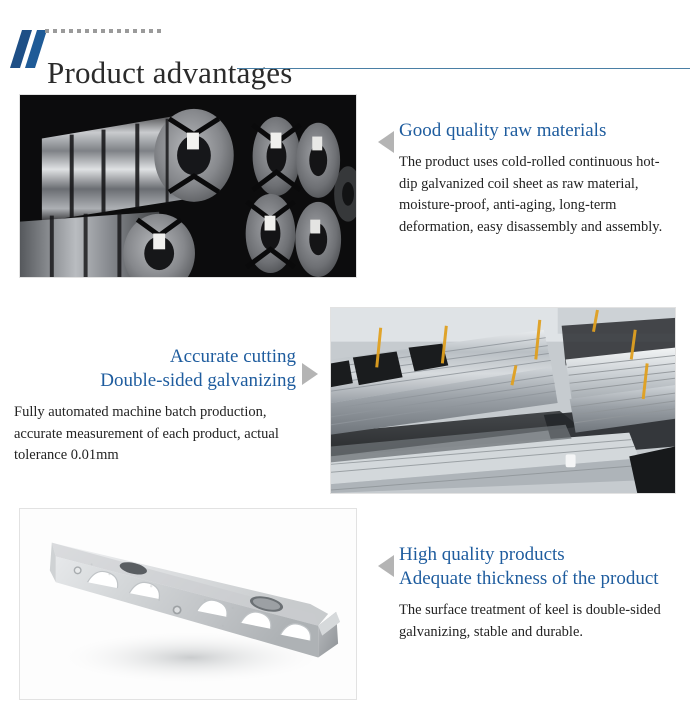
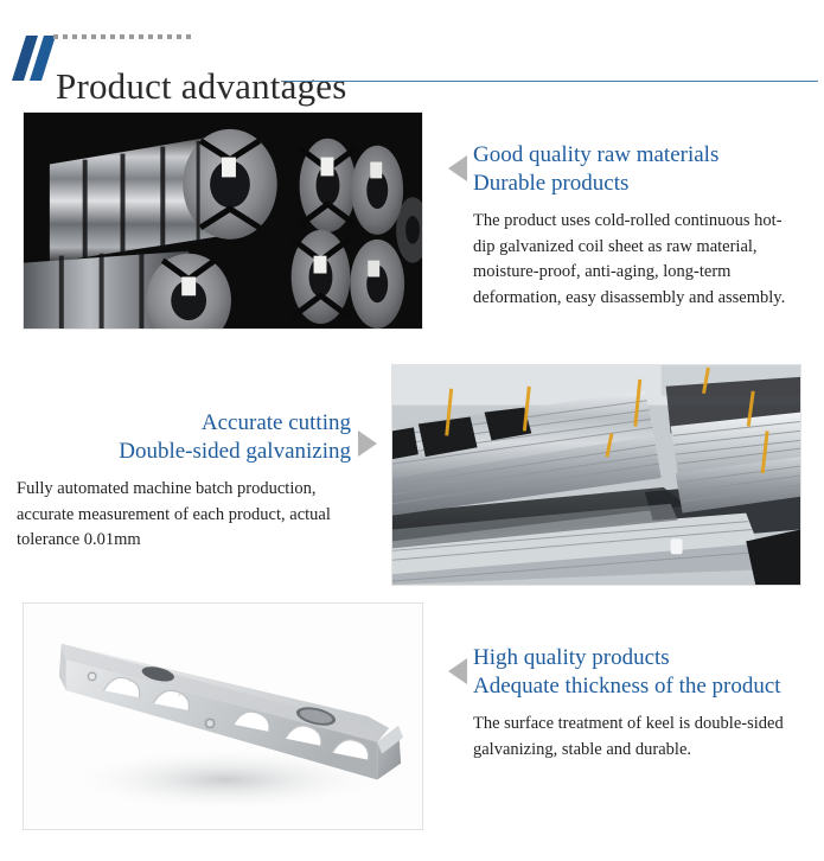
  Product advantages
  Good quality raw materials
+ Durable products
  The product uses cold-rolled continuous hot-dip galvanized coil sheet as raw material, moisture-proof, anti-aging, long-term deformation, easy disassembly and assembly.
  Accurate cutting
  Double-sided galvanizing
  Fully automated machine batch production, accurate measurement of each product, actual tolerance 0.01mm
  High quality products
  Adequate thickness of the product
  The surface treatment of keel is double-sided galvanizing, stable and durable.
